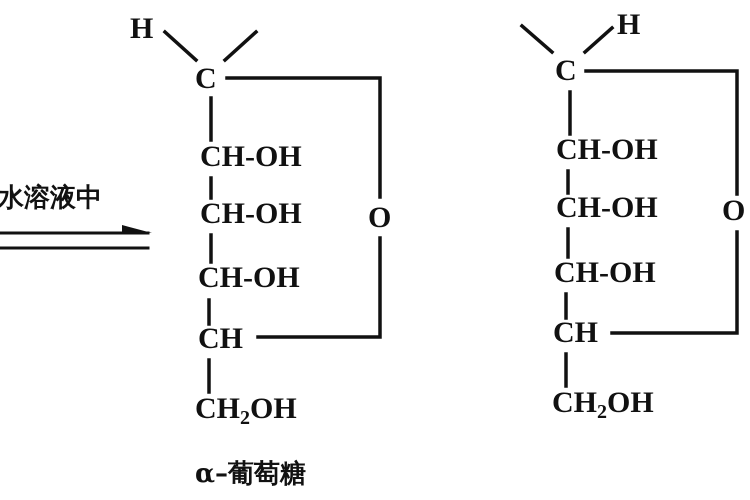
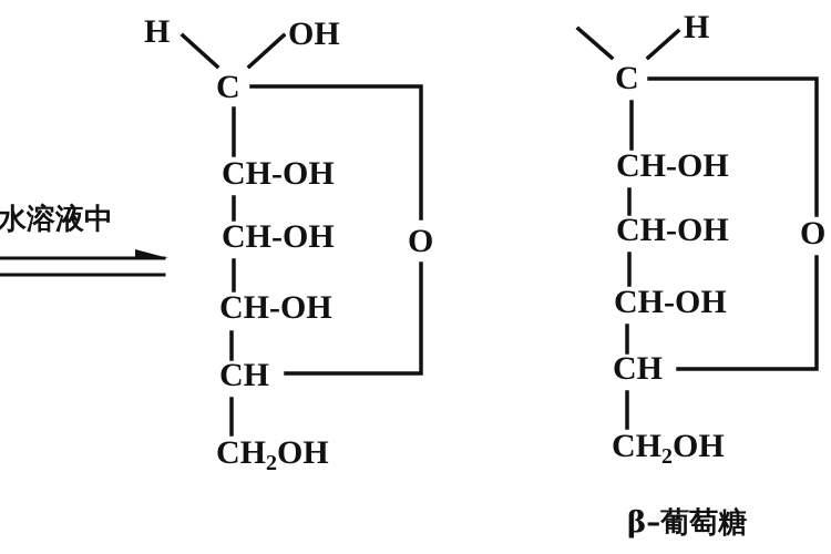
  水溶液中
  H
+ OH
  C
  O
  CH-OH
  CH-OH
  CH-OH
  CH
  CH2OH
- α–葡萄糖
  H
  C
  O
  CH-OH
  CH-OH
  CH-OH
  CH
  CH2OH
+ β–葡萄糖
